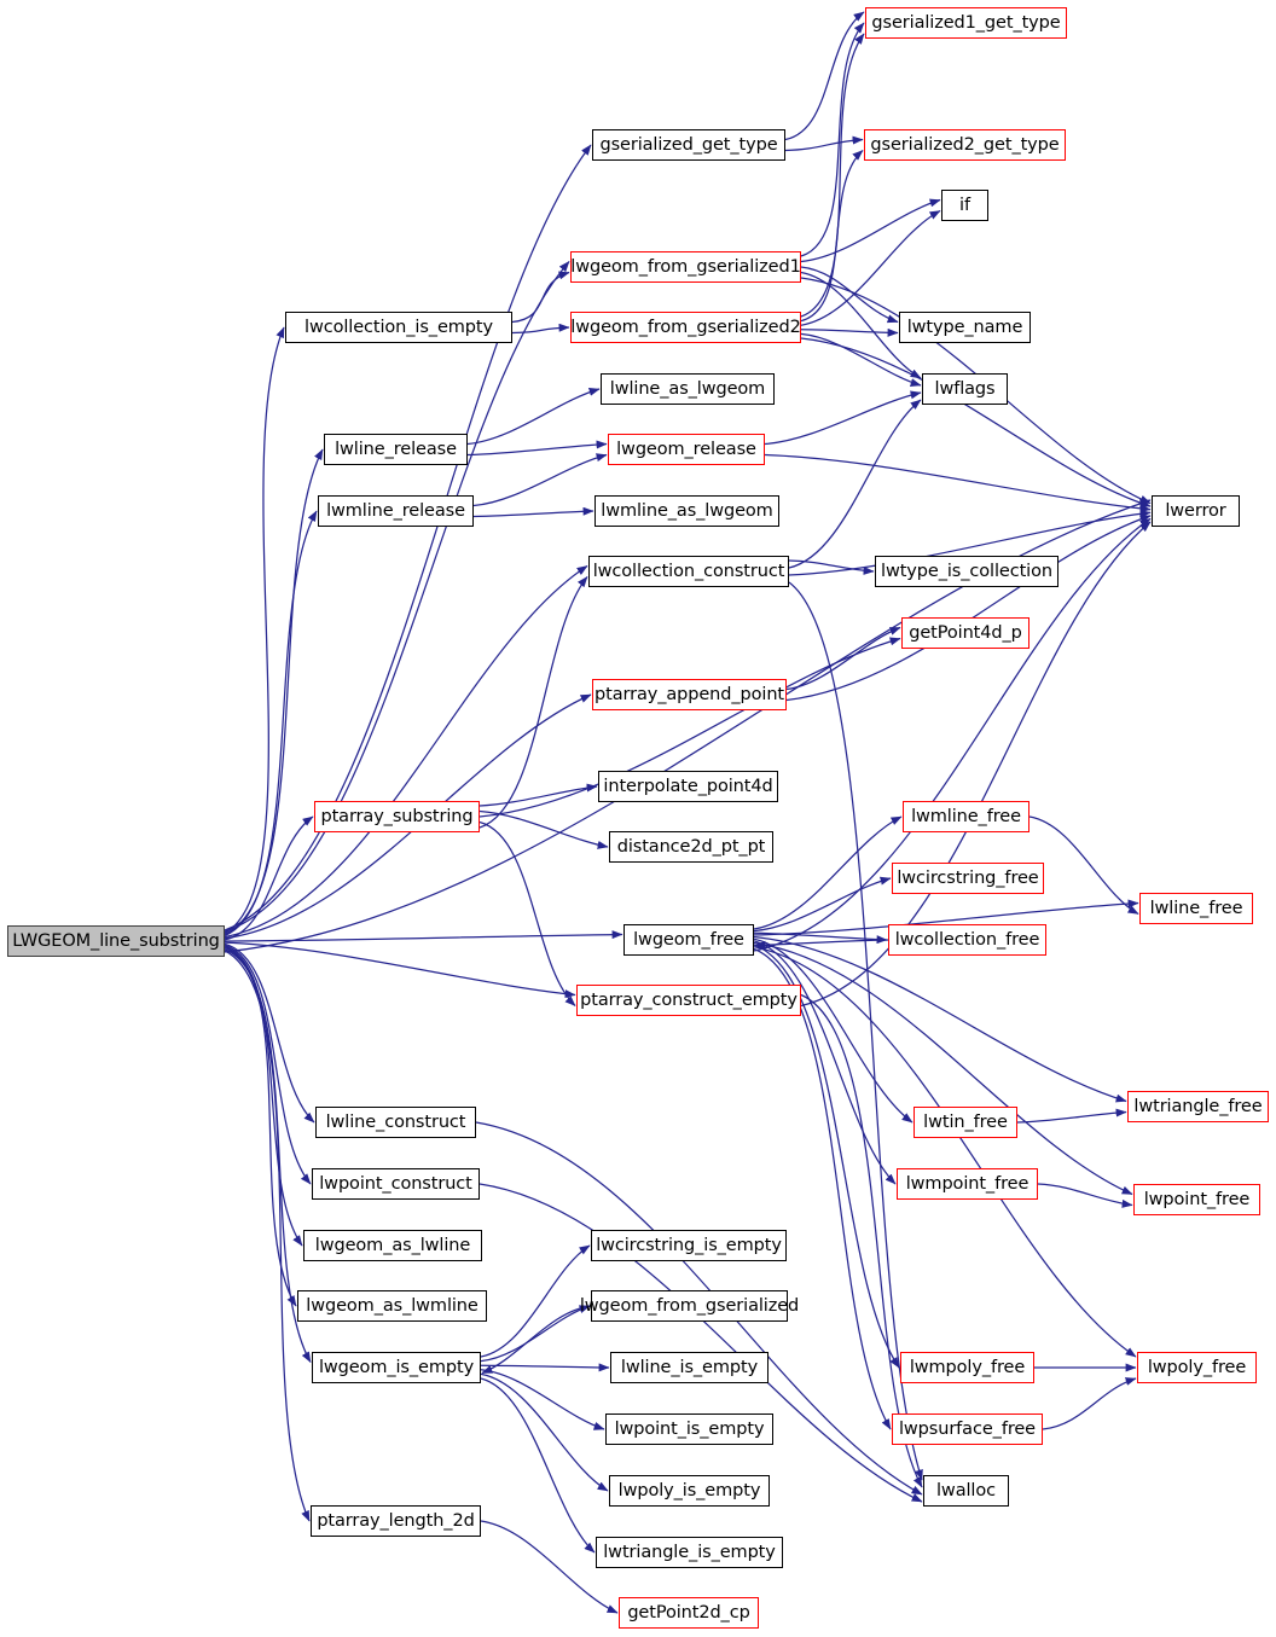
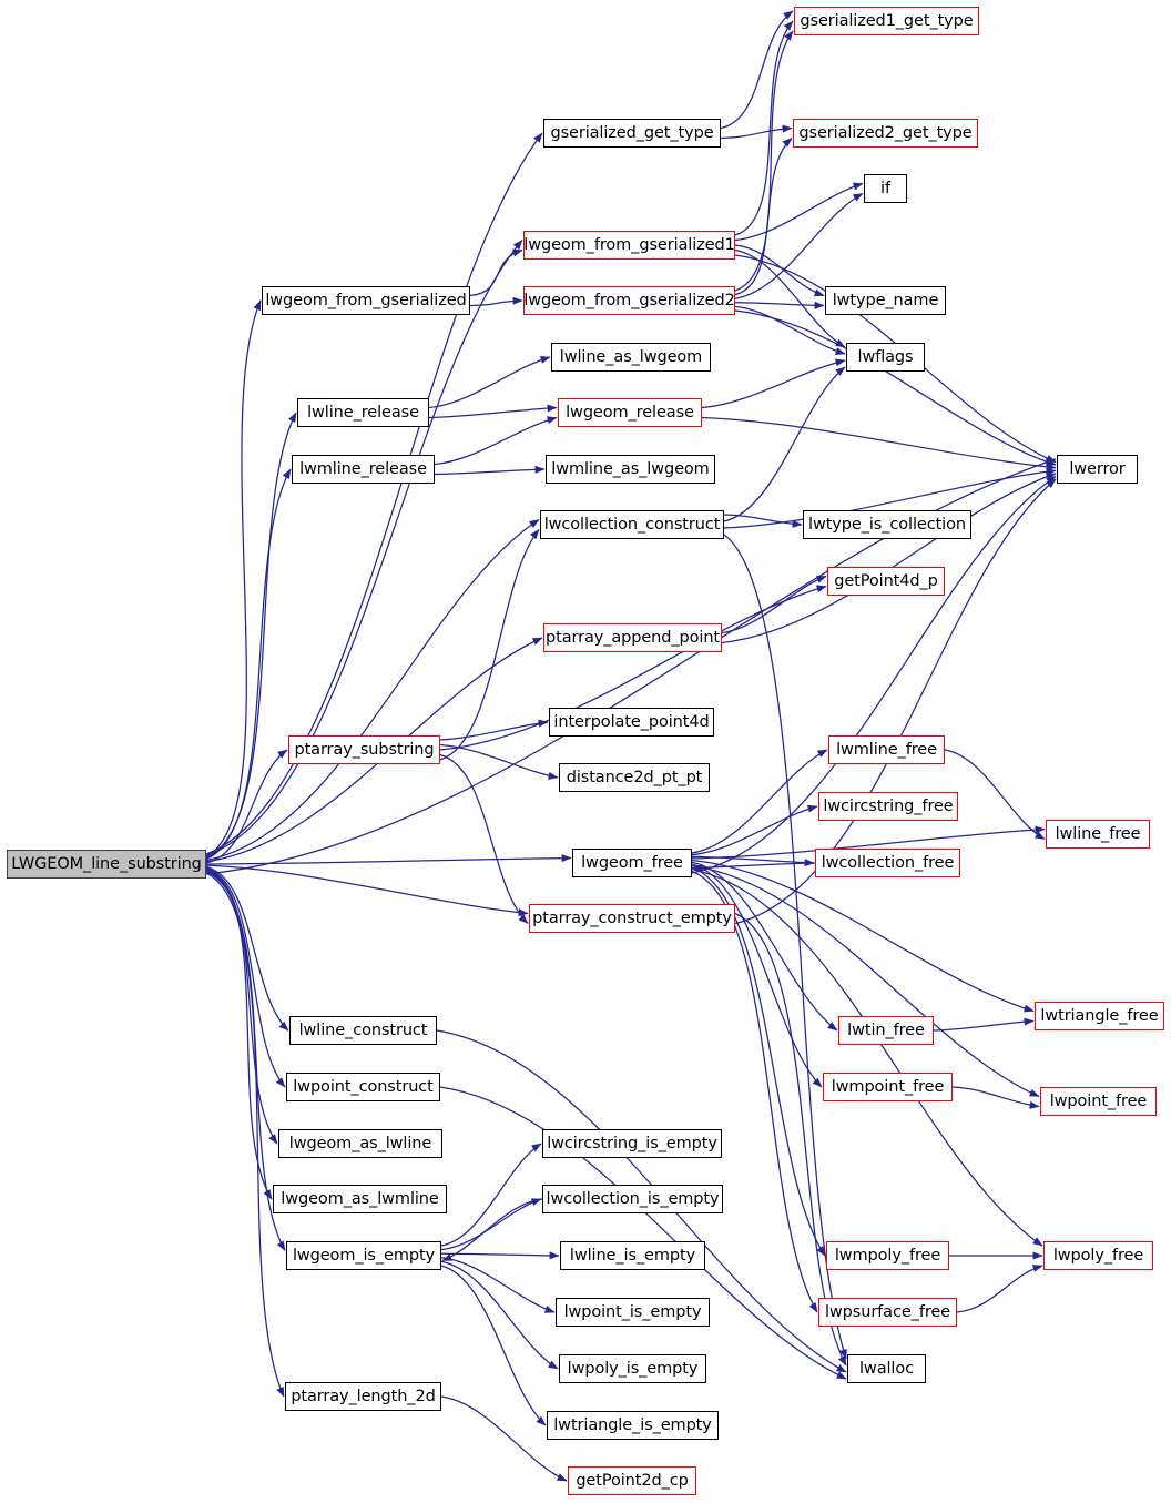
  LWGEOM_line_substring
  gserialized1_get_type
  gserialized_get_type
  gserialized2_get_type
  if
  lwgeom_from_gserialized1
- lwcollection_is_empty
+ lwgeom_from_gserialized
  lwgeom_from_gserialized2
  lwtype_name
  lwline_as_lwgeom
  lwflags
  lwline_release
  lwgeom_release
  lwmline_release
  lwmline_as_lwgeom
  lwerror
  lwcollection_construct
  lwtype_is_collection
  getPoint4d_p
  ptarray_append_point
  interpolate_point4d
  lwmline_free
  ptarray_substring
  distance2d_pt_pt
  lwcircstring_free
  lwline_free
  lwcollection_free
  lwgeom_free
  ptarray_construct_empty
  lwline_construct
  lwtin_free
  lwtriangle_free
  lwpoint_construct
  lwmpoint_free
  lwpoint_free
  lwgeom_as_lwline
  lwcircstring_is_empty
  lwgeom_as_lwmline
- lwgeom_from_gserialized
+ lwcollection_is_empty
  lwgeom_is_empty
  lwline_is_empty
  lwmpoly_free
  lwpoly_free
  lwpoint_is_empty
  lwpsurface_free
  lwpoly_is_empty
  lwalloc
  ptarray_length_2d
  lwtriangle_is_empty
  getPoint2d_cp
